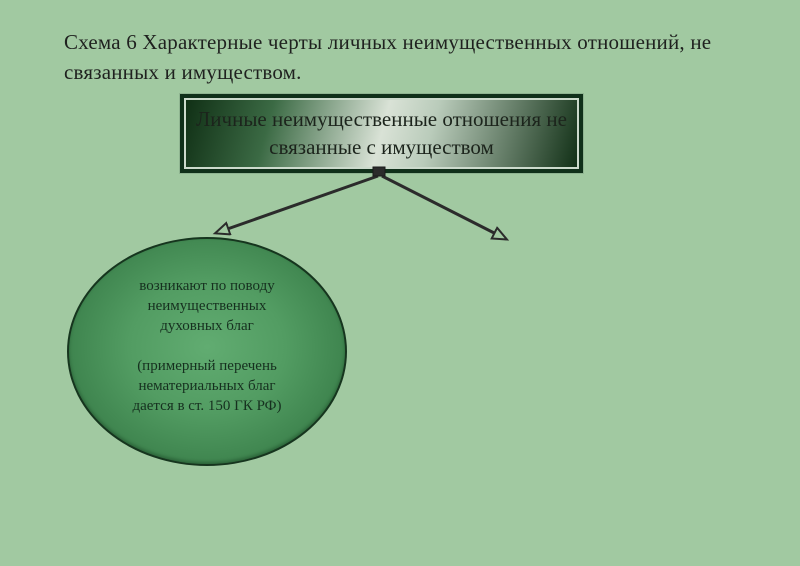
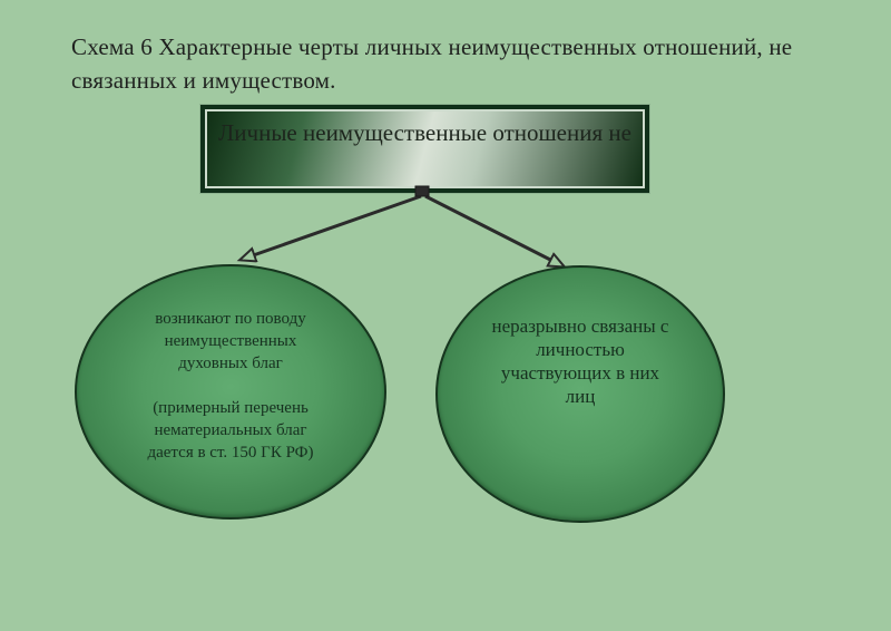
  Схема 6 Характерные черты личных неимущественных отношений, не
  связанных и имуществом.
  Личные неимущественные отношения не
- связанные с имуществом
  возникают по поводу
  неимущественных
  духовных благ
  (примерный перечень
  нематериальных благ
  дается в ст. 150 ГК РФ)
+ неразрывно связаны с
+ личностью
+ участвующих в них
+ лиц
